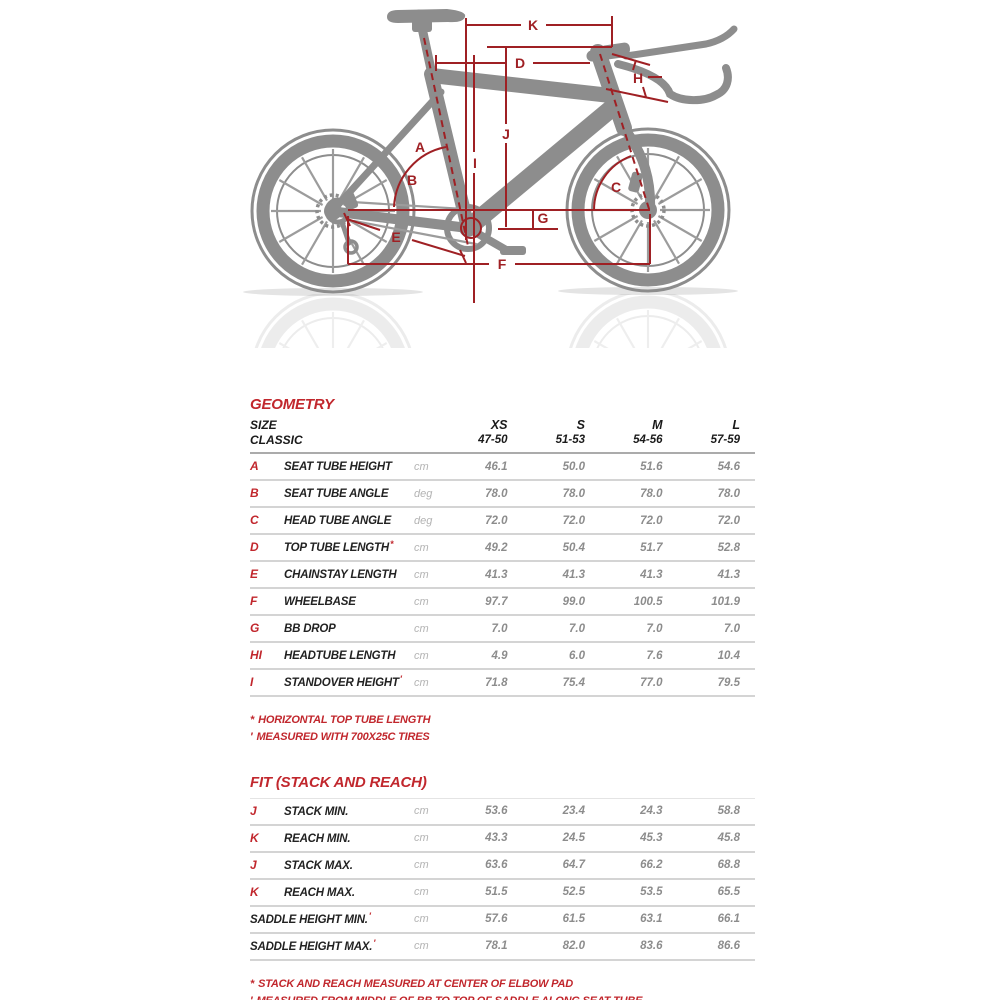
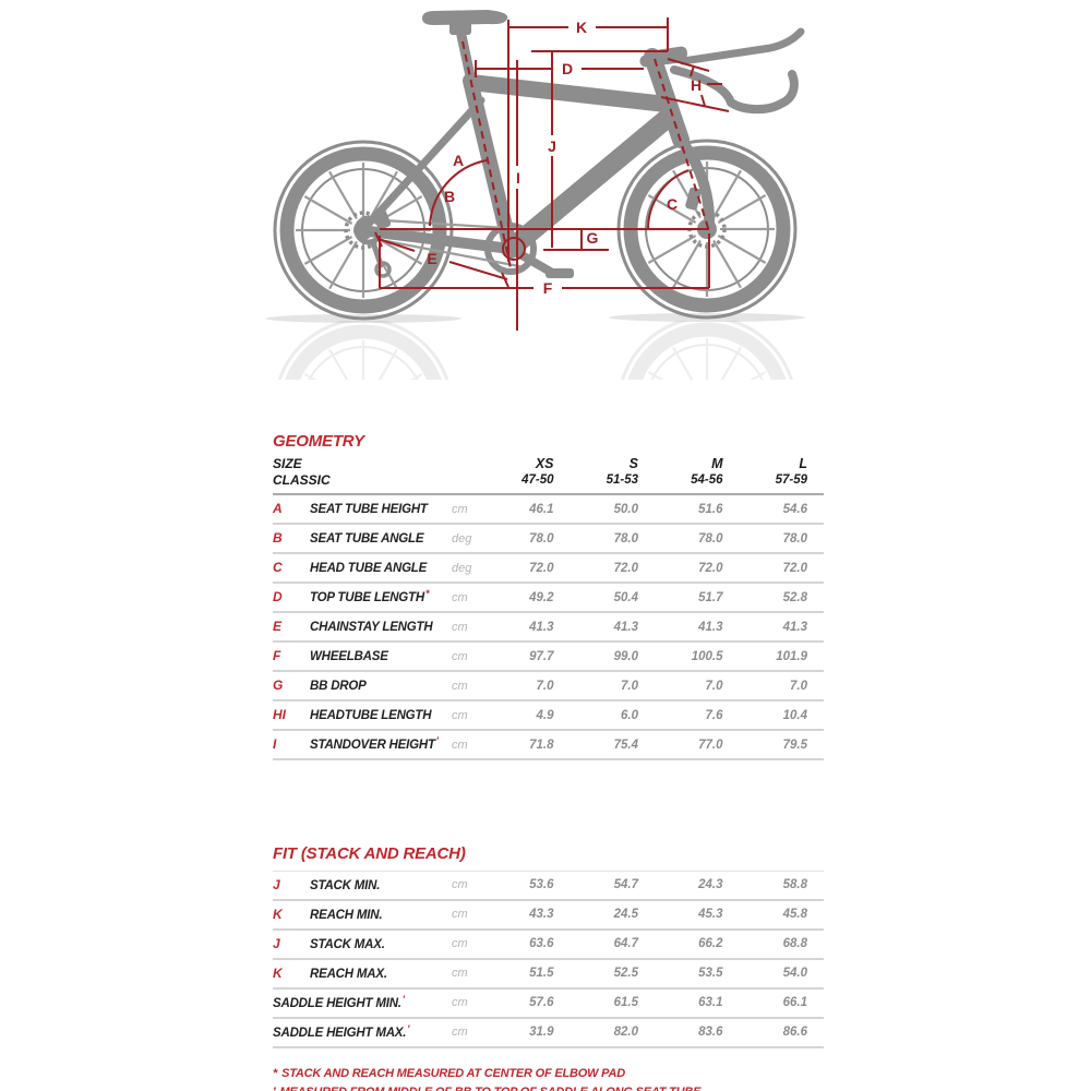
  K
  D
  H
  A
  B
  I
  J
  C
  G
  E
  F
  GEOMETRY
  SIZE
  CLASSIC
  XS
  47-50
  S
  51-53
  M
  54-56
  L
  57-59
  A SEAT TUBE HEIGHT
  cm
  46.1
  50.0
  51.6
  54.6
  B SEAT TUBE ANGLE
  deg
  78.0
  78.0
  78.0
  78.0
  C HEAD TUBE ANGLE
  deg
  72.0
  72.0
  72.0
  72.0
  D TOP TUBE LENGTH*
  cm
  49.2
  50.4
  51.7
  52.8
  E CHAINSTAY LENGTH
  cm
  41.3
  41.3
  41.3
  41.3
  F WHEELBASE
  cm
  97.7
  99.0
  100.5
  101.9
  G BB DROP
  cm
  7.0
  7.0
  7.0
  7.0
  HI HEADTUBE LENGTH
  cm
  4.9
  6.0
  7.6
  10.4
  I STANDOVER HEIGHT′
  cm
  71.8
  75.4
  77.0
  79.5
- * HORIZONTAL TOP TUBE LENGTH
- ′ MEASURED WITH 700X25C TIRES
  FIT (STACK AND REACH)
  J STACK MIN.
  cm
  53.6
- 23.4
+ 54.7
  24.3
  58.8
  K REACH MIN.
  cm
  43.3
  24.5
  45.3
  45.8
  J STACK MAX.
  cm
  63.6
  64.7
  66.2
  68.8
  K REACH MAX.
  cm
  51.5
  52.5
  53.5
- 65.5
+ 54.0
  SADDLE HEIGHT MIN.′
  cm
  57.6
  61.5
  63.1
  66.1
  SADDLE HEIGHT MAX.′
  cm
- 78.1
+ 31.9
  82.0
  83.6
  86.6
  * STACK AND REACH MEASURED AT CENTER OF ELBOW PAD
